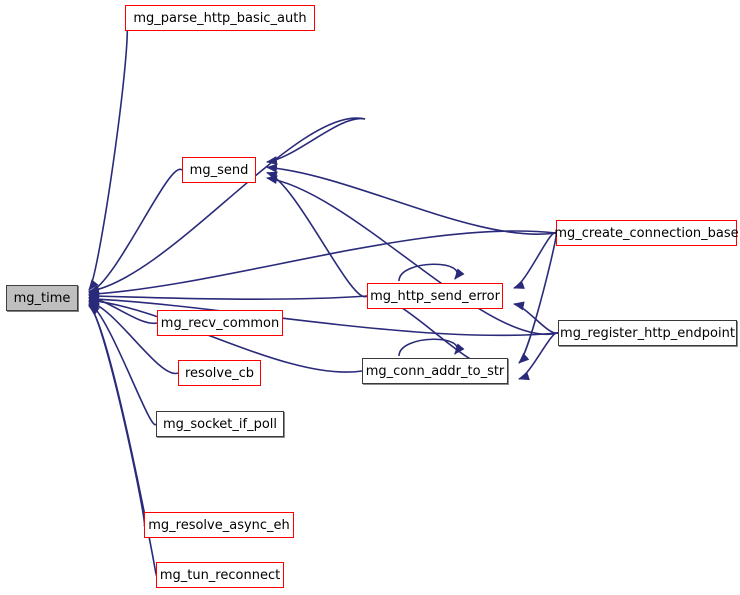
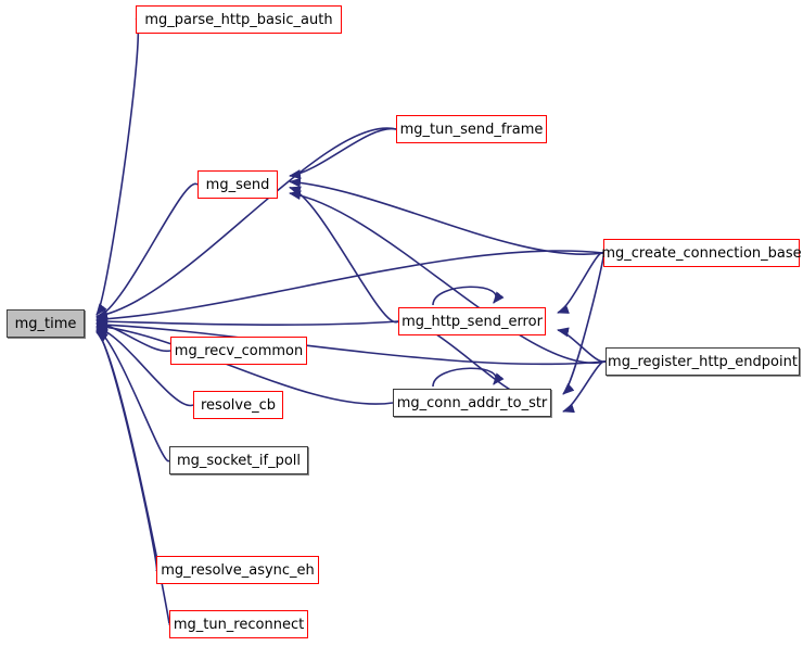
  mg_time
  mg_parse_http_basic_auth
+ mg_tun_send_frame
  mg_send
  mg_create_connection_base
  mg_http_send_error
  mg_recv_common
  mg_register_http_endpoint
  mg_conn_addr_to_str
  resolve_cb
  mg_socket_if_poll
  mg_resolve_async_eh
  mg_tun_reconnect
